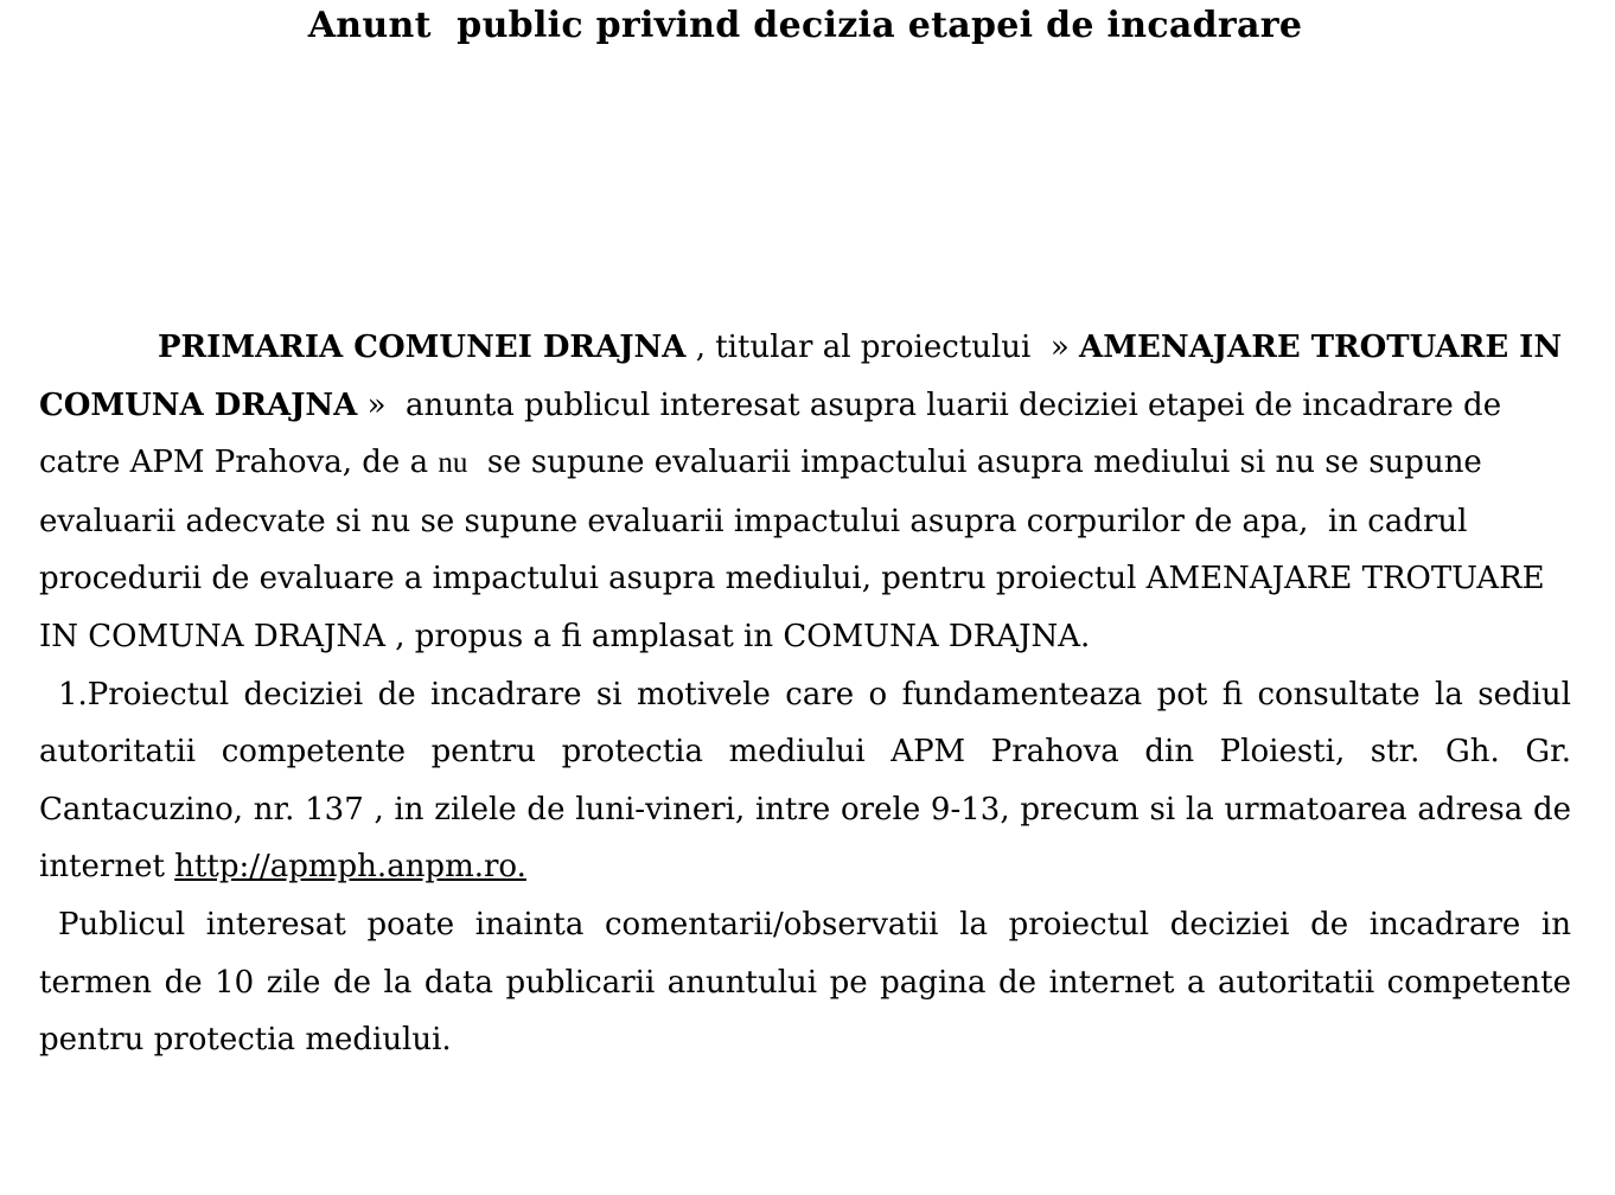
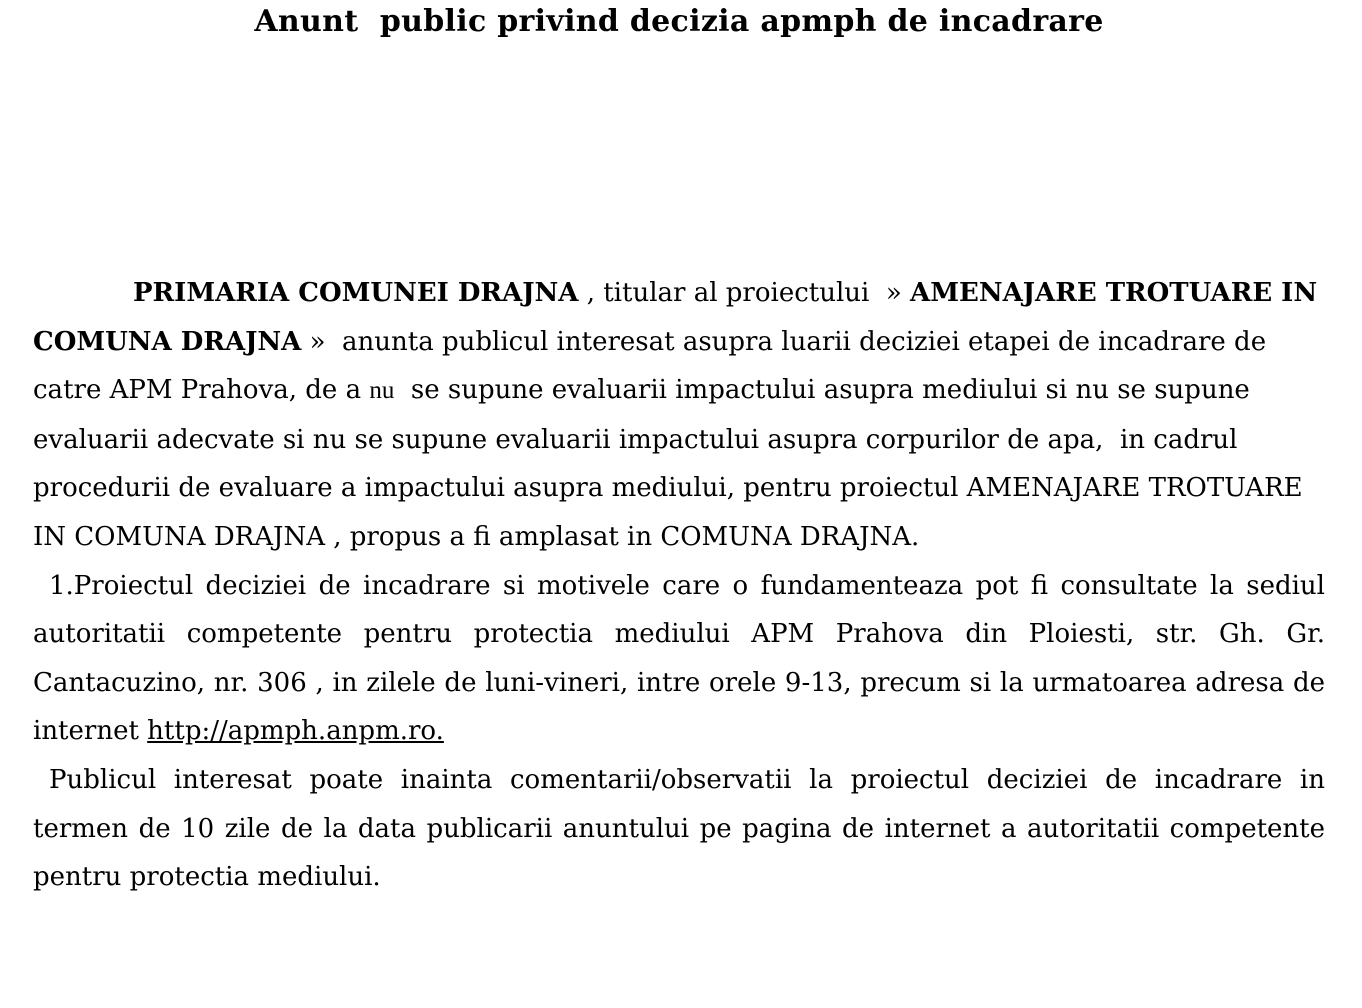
- Anunt public privind decizia etapei de incadrare
+ Anunt public privind decizia apmph de incadrare
  PRIMARIA COMUNEI DRAJNA , titular al proiectului » AMENAJARE TROTUARE IN COMUNA DRAJNA » anunta publicul interesat asupra luarii deciziei etapei de incadrare de catre APM Prahova, de a nu se supune evaluarii impactului asupra mediului si nu se supune evaluarii adecvate si nu se supune evaluarii impactului asupra corpurilor de apa, in cadrul procedurii de evaluare a impactului asupra mediului, pentru proiectul AMENAJARE TROTUARE IN COMUNA DRAJNA , propus a fi amplasat in COMUNA DRAJNA.
- 1.Proiectul deciziei de incadrare si motivele care o fundamenteaza pot fi consultate la sediul autoritatii competente pentru protectia mediului APM Prahova din Ploiesti, str. Gh. Gr. Cantacuzino, nr. 137 , in zilele de luni-vineri, intre orele 9-13, precum si la urmatoarea adresa de internet http://apmph.anpm.ro.
+ 1.Proiectul deciziei de incadrare si motivele care o fundamenteaza pot fi consultate la sediul autoritatii competente pentru protectia mediului APM Prahova din Ploiesti, str. Gh. Gr. Cantacuzino, nr. 306 , in zilele de luni-vineri, intre orele 9-13, precum si la urmatoarea adresa de internet http://apmph.anpm.ro.
  Publicul interesat poate inainta comentarii/observatii la proiectul deciziei de incadrare in termen de 10 zile de la data publicarii anuntului pe pagina de internet a autoritatii competente pentru protectia mediului.
